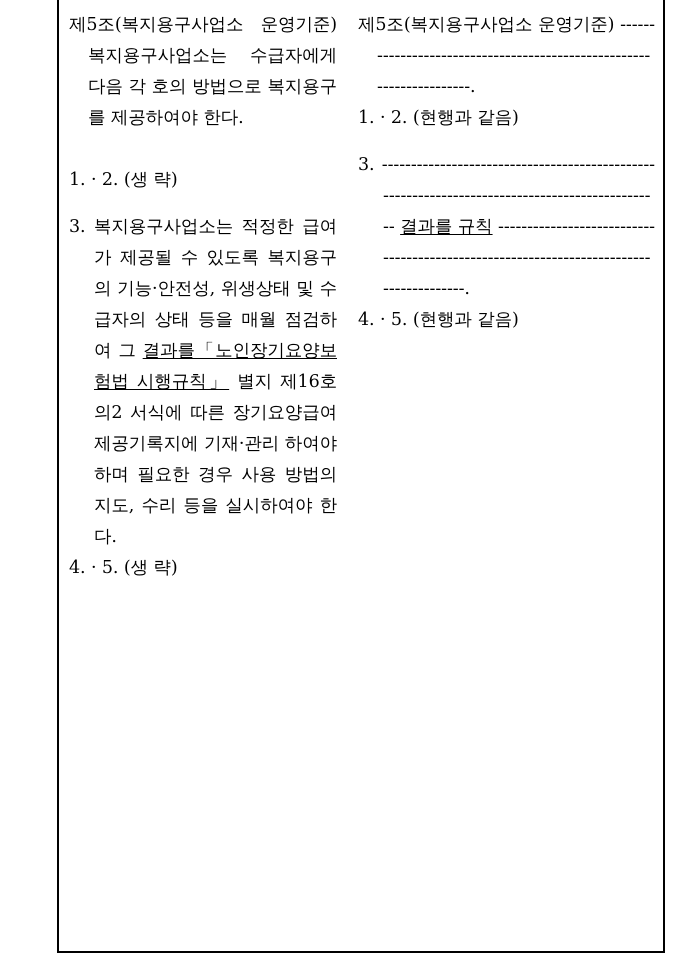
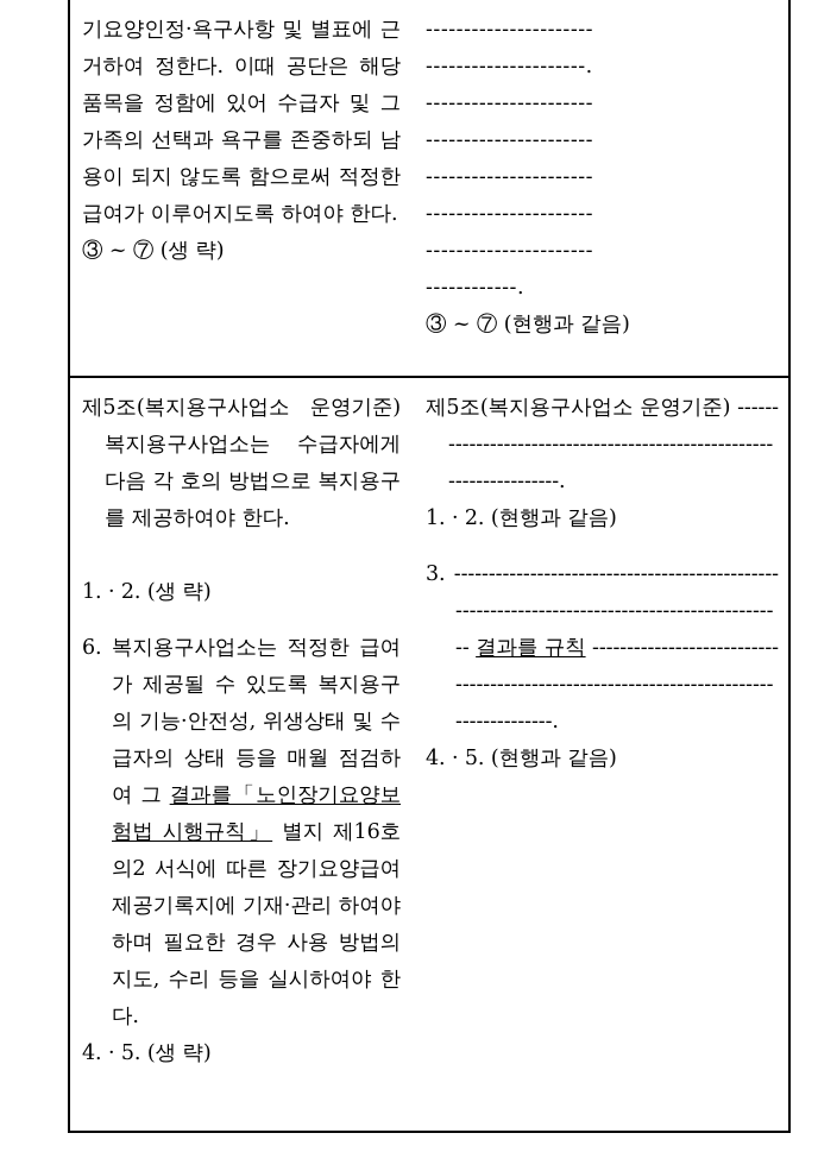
+ 기요양인정·욕구사항 및 별표에 근거하여 정한다. 이때 공단은 해당품목을 정함에 있어 수급자 및 그 가족의 선택과 욕구를 존중하되 남용이 되지 않도록 함으로써 적정한 급여가 이루어지도록 하여야 한다. ③ ~ ⑦ (생 략)	---------------------- ---------------------. ---------------------- ---------------------- ---------------------- ---------------------- ---------------------- ------------. ③ ~ ⑦ (현행과 같음)
- 제5조(복지용구사업소 운영기준) 복지용구사업소는 수급자에게 다음 각 호의 방법으로 복지용구를 제공하여야 한다. 1. · 2. (생 략) 3. 복지용구사업소는 적정한 급여가 제공될 수 있도록 복지용구의 기능·안전성, 위생상태 및 수급자의 상태 등을 매월 점검하여 그 결과를「노인장기요양보험법 시행규칙」 별지 제16호의2 서식에 따른 장기요양급여제공기록지에 기재·관리 하여야 하며 필요한 경우 사용 방법의 지도, 수리 등을 실시하여야 한다. 4. · 5. (생 략)	제5조(복지용구사업소 운영기준) ---------------------------------------------------------------------. 1. · 2. (현행과 같음) 3. ----------------------------------------------------------------------------------------------- 결과를 규칙 ---------------------------------------------------------------------------------------. 4. · 5. (현행과 같음)
+ 제5조(복지용구사업소 운영기준) 복지용구사업소는 수급자에게 다음 각 호의 방법으로 복지용구를 제공하여야 한다. 1. · 2. (생 략) 6. 복지용구사업소는 적정한 급여가 제공될 수 있도록 복지용구의 기능·안전성, 위생상태 및 수급자의 상태 등을 매월 점검하여 그 결과를「노인장기요양보험법 시행규칙」 별지 제16호의2 서식에 따른 장기요양급여제공기록지에 기재·관리 하여야 하며 필요한 경우 사용 방법의 지도, 수리 등을 실시하여야 한다. 4. · 5. (생 략)	제5조(복지용구사업소 운영기준) ---------------------------------------------------------------------. 1. · 2. (현행과 같음) 3. ----------------------------------------------------------------------------------------------- 결과를 규칙 ---------------------------------------------------------------------------------------. 4. · 5. (현행과 같음)
